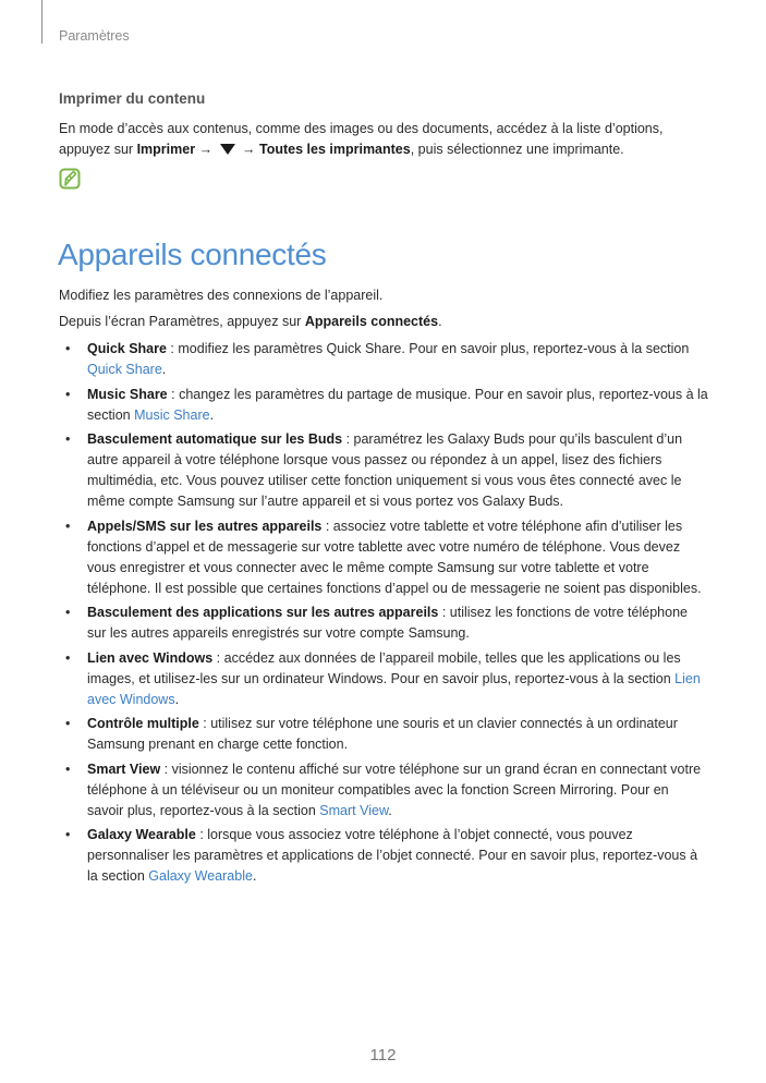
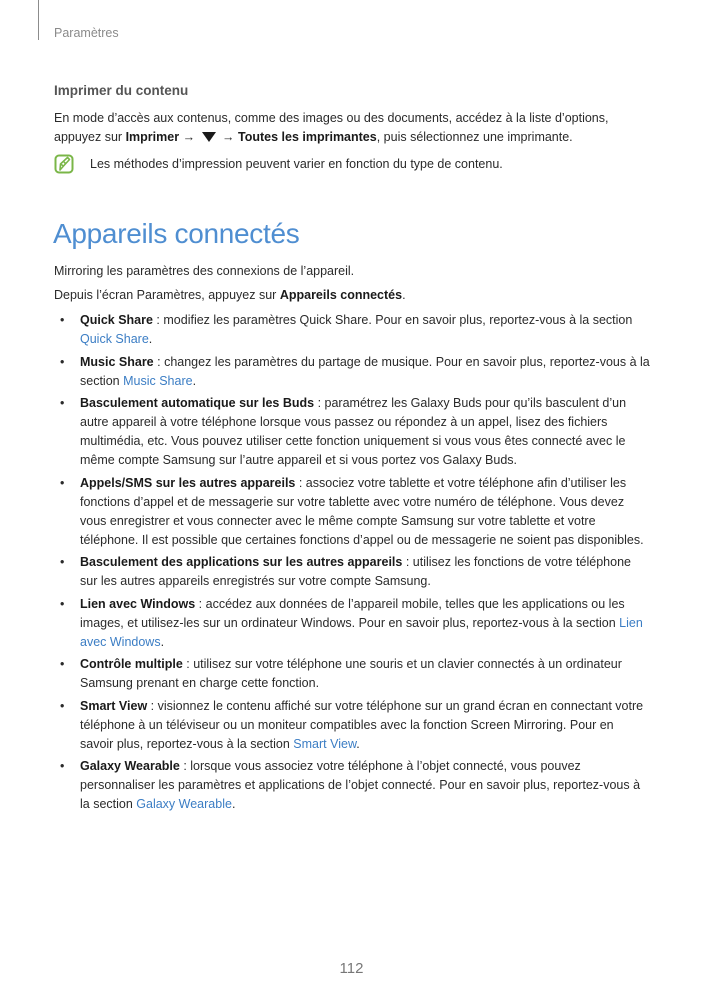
  Paramètres
  Imprimer du contenu
  En mode d’accès aux contenus, comme des images ou des documents, accédez à la liste d’options, appuyez sur Imprimer → → Toutes les imprimantes, puis sélectionnez une imprimante.
+ Les méthodes d’impression peuvent varier en fonction du type de contenu.
  Appareils connectés
- Modifiez les paramètres des connexions de l’appareil.
+ Mirroring les paramètres des connexions de l’appareil.
  Depuis l’écran Paramètres, appuyez sur Appareils connectés.
  •
  Quick Share : modifiez les paramètres Quick Share. Pour en savoir plus, reportez-vous à la section Quick Share.
  •
  Music Share : changez les paramètres du partage de musique. Pour en savoir plus, reportez-vous à la section Music Share.
  •
  Basculement automatique sur les Buds : paramétrez les Galaxy Buds pour qu’ils basculent d’un autre appareil à votre téléphone lorsque vous passez ou répondez à un appel, lisez des fichiers multimédia, etc. Vous pouvez utiliser cette fonction uniquement si vous vous êtes connecté avec le même compte Samsung sur l’autre appareil et si vous portez vos Galaxy Buds.
  •
  Appels/SMS sur les autres appareils : associez votre tablette et votre téléphone afin d’utiliser les fonctions d’appel et de messagerie sur votre tablette avec votre numéro de téléphone. Vous devez vous enregistrer et vous connecter avec le même compte Samsung sur votre tablette et votre téléphone. Il est possible que certaines fonctions d’appel ou de messagerie ne soient pas disponibles.
  •
  Basculement des applications sur les autres appareils : utilisez les fonctions de votre téléphone sur les autres appareils enregistrés sur votre compte Samsung.
  •
  Lien avec Windows : accédez aux données de l’appareil mobile, telles que les applications ou les images, et utilisez-les sur un ordinateur Windows. Pour en savoir plus, reportez-vous à la section Lien avec Windows.
  •
  Contrôle multiple : utilisez sur votre téléphone une souris et un clavier connectés à un ordinateur Samsung prenant en charge cette fonction.
  •
  Smart View : visionnez le contenu affiché sur votre téléphone sur un grand écran en connectant votre téléphone à un téléviseur ou un moniteur compatibles avec la fonction Screen Mirroring. Pour en savoir plus, reportez-vous à la section Smart View.
  •
  Galaxy Wearable : lorsque vous associez votre téléphone à l’objet connecté, vous pouvez personnaliser les paramètres et applications de l’objet connecté. Pour en savoir plus, reportez-vous à la section Galaxy Wearable.
  112
